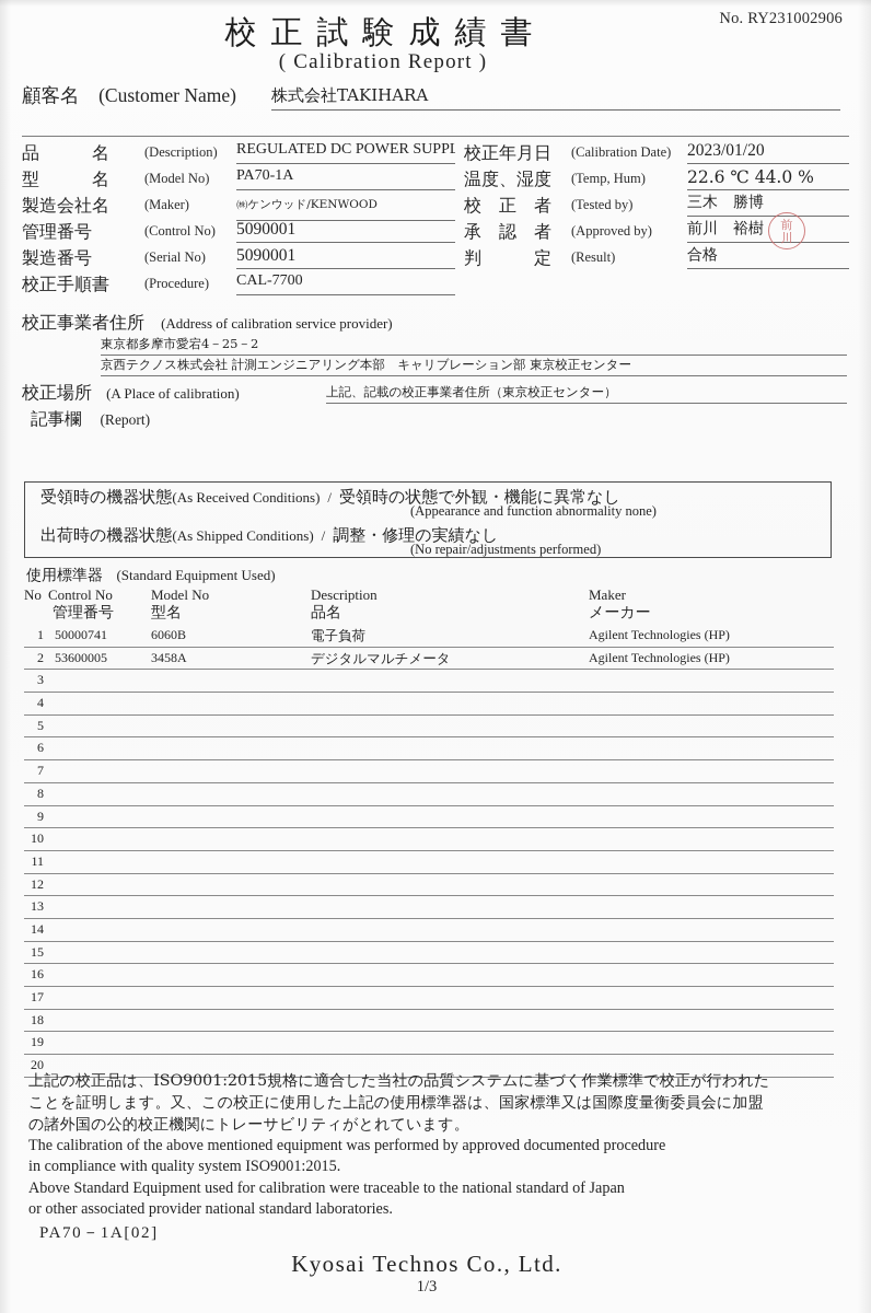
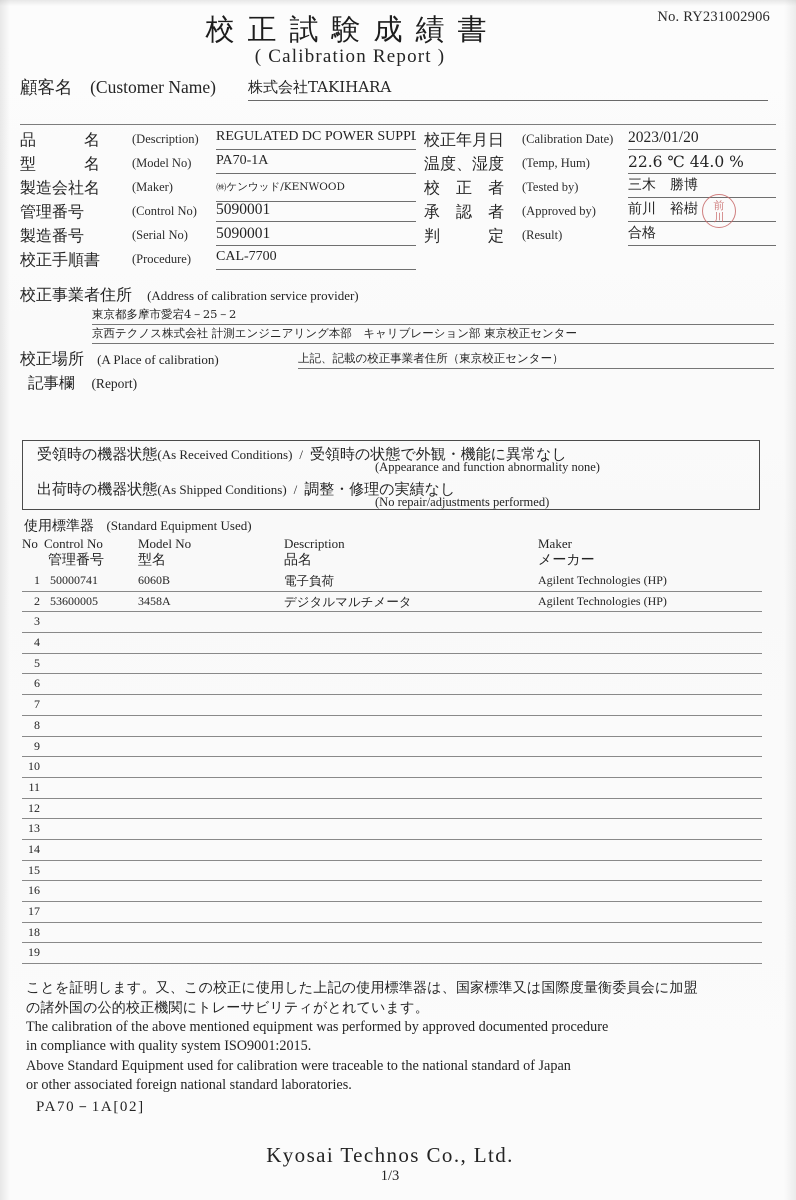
  No. RY231002906
  校正試験成績書
  ( Calibration Report )
  顧客名 (Customer Name)
  株式会社TAKIHARA
  品 名
  (Description)
  REGULATED DC POWER SUPPL
  型 名
  (Model No)
  PA70-1A
  製造会社名
  (Maker)
  ㈱ケンウッド/KENWOOD
  管理番号
  (Control No)
  5090001
  製造番号
  (Serial No)
  5090001
  校正手順書
  (Procedure)
  CAL-7700
  校正年月日
  (Calibration Date)
  2023/01/20
  温度、湿度
  (Temp, Hum)
  22.6 ℃ 44.0 %
  校 正 者
  (Tested by)
  三木 勝博
  承 認 者
  (Approved by)
  前川 裕樹
  前
  川
  判 定
  (Result)
  合格
  校正事業者住所 (Address of calibration service provider)
  東京都多摩市愛宕4－25－2
  京西テクノス株式会社 計測エンジニアリング本部 キャリブレーション部 東京校正センター
  校正場所 (A Place of calibration)
  上記、記載の校正事業者住所（東京校正センター）
  記事欄 (Report)
  受領時の機器状態(As Received Conditions) / 受領時の状態で外観・機能に異常なし
  (Appearance and function abnormality none)
  出荷時の機器状態(As Shipped Conditions) / 調整・修理の実績なし
  (No repair/adjustments performed)
  使用標準器 (Standard Equipment Used)
  No
  Control No
  Model No
  Description
  Maker
  管理番号
  型名
  品名
  メーカー
  1
  50000741
  6060B
  電子負荷
  Agilent Technologies (HP)
  2
  53600005
  3458A
  デジタルマルチメータ
  Agilent Technologies (HP)
  3
  4
  5
  6
  7
  8
  9
  10
  11
  12
  13
  14
  15
  16
  17
  18
  19
- 20
- 上記の校正品は、ISO9001:2015規格に適合した当社の品質システムに基づく作業標準で校正が行われた
  ことを証明します。又、この校正に使用した上記の使用標準器は、国家標準又は国際度量衡委員会に加盟
  の諸外国の公的校正機関にトレーサビリティがとれています。
  The calibration of the above mentioned equipment was performed by approved documented procedure
  in compliance with quality system ISO9001:2015.
  Above Standard Equipment used for calibration were traceable to the national standard of Japan
- or other associated provider national standard laboratories.
+ or other associated foreign national standard laboratories.
  PA70－1A[02]
  Kyosai Technos Co., Ltd.
  1/3
